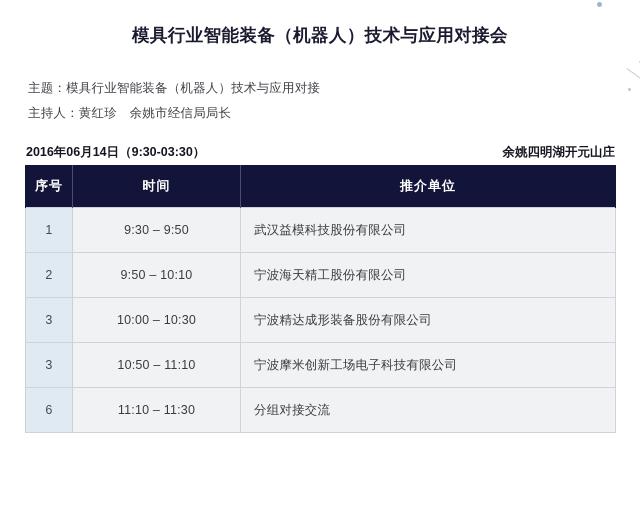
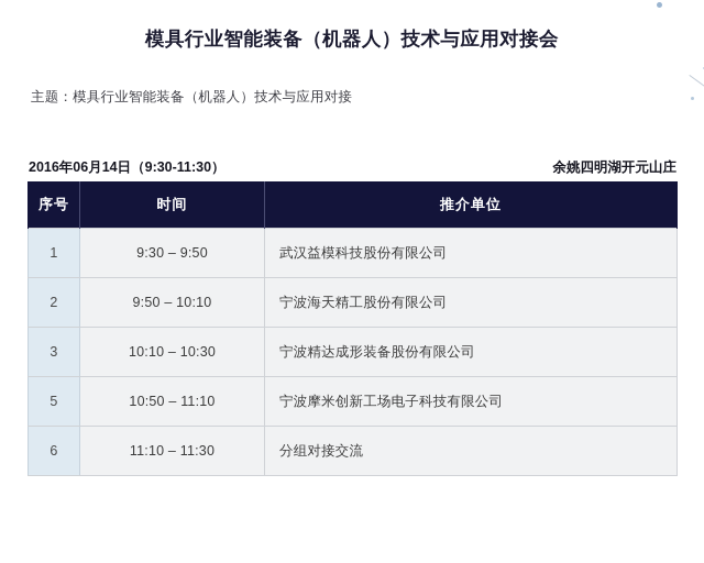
  模具行业智能装备（机器人）技术与应用对接会
  主题：模具行业智能装备（机器人）技术与应用对接
- 主持人：黄红珍 余姚市经信局局长
- 2016年06月14日（9:30-03:30）
+ 2016年06月14日（9:30-11:30）
  余姚四明湖开元山庄
  序号	时间	推介单位
  1	9:30 – 9:50	武汉益模科技股份有限公司
  2	9:50 – 10:10	宁波海天精工股份有限公司
- 3	10:00 – 10:30	宁波精达成形装备股份有限公司
+ 3	10:10 – 10:30	宁波精达成形装备股份有限公司
- 3	10:50 – 11:10	宁波摩米创新工场电子科技有限公司
+ 5	10:50 – 11:10	宁波摩米创新工场电子科技有限公司
  6	11:10 – 11:30	分组对接交流
